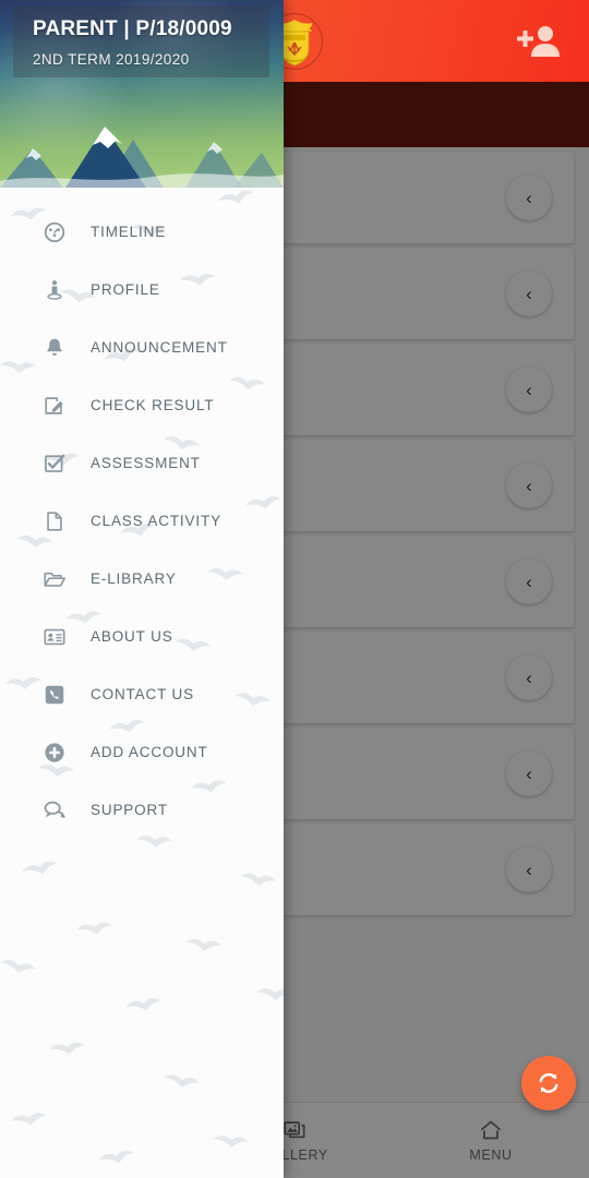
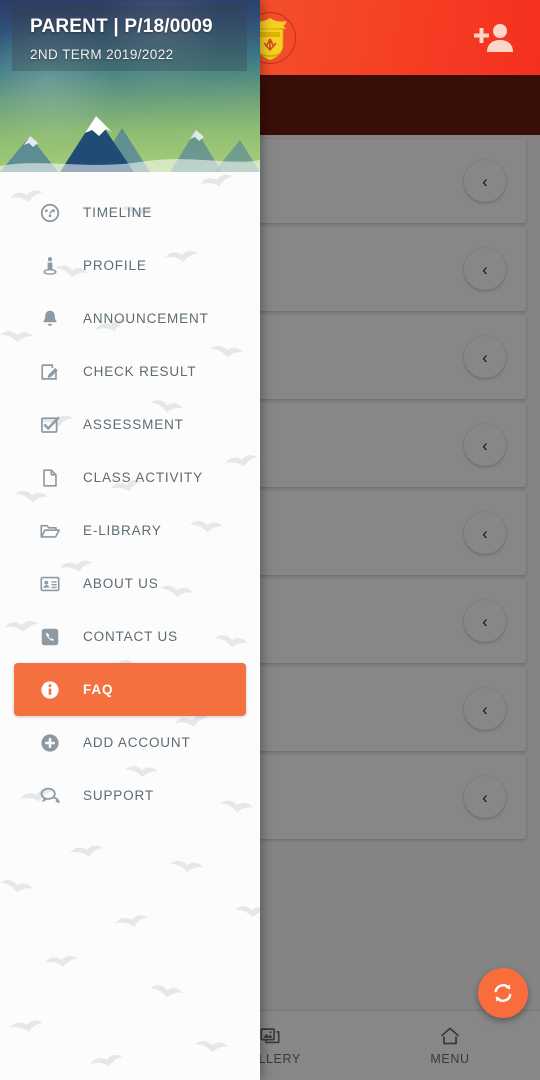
  ‹
  ‹
  ‹
  ‹
  ‹
  ‹
  ‹
  ‹
  LLERY
  MENU
  PARENT | P/18/0009
- 2ND TERM 2019/2020
+ 2ND TERM 2019/2022
  TIMELINE
  PROFILE
  ANNOUNCEMENT
  CHECK RESULT
  ASSESSMENT
  CLASS ACTIVITY
  E-LIBRARY
  ABOUT US
  CONTACT US
+ FAQ
  ADD ACCOUNT
  SUPPORT
